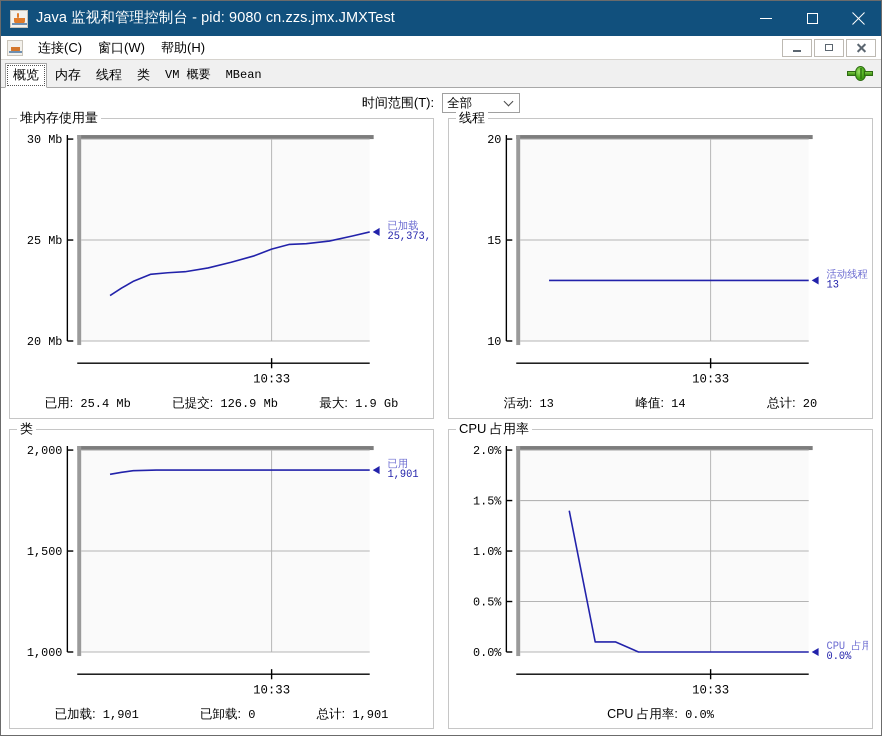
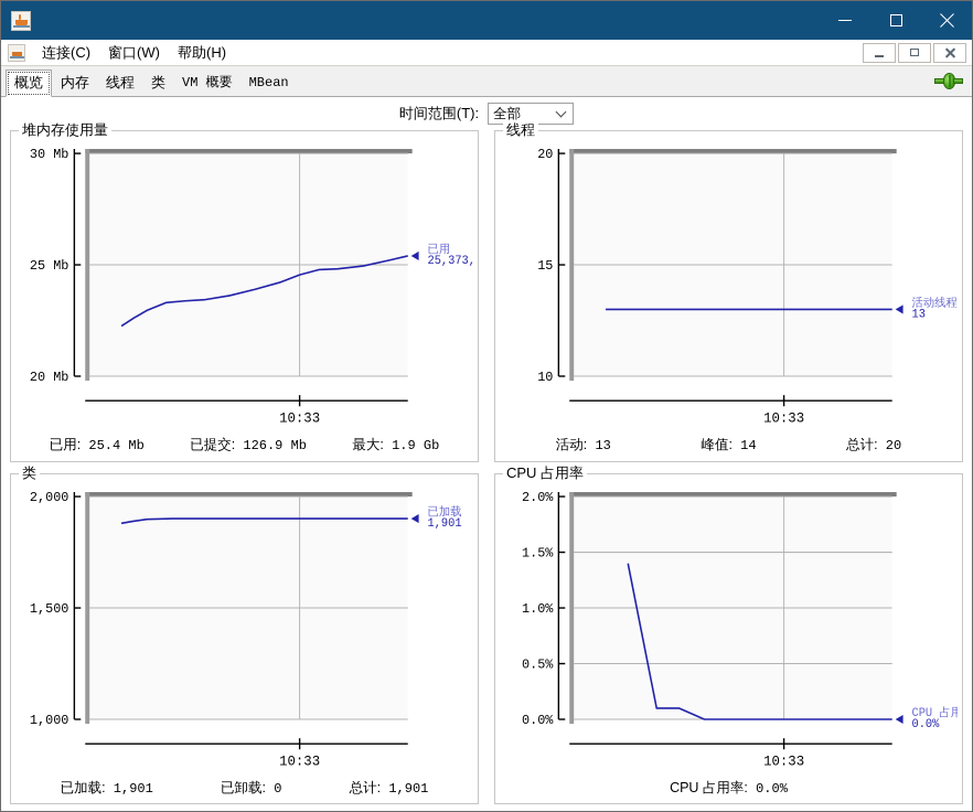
- Java 监视和管理控制台 - pid: 9080 cn.zzs.jmx.JMXTest
  连接(C)
  窗口(W)
  帮助(H)
  概览
  内存
  线程
  类
  VM 概要
  MBean
  时间范围(T):
  全部
  堆内存使用量
  20 Mb
  25 Mb
  30 Mb
  10:33
- 已加载
+ 已用
  25,373,
  已用: 25.4 Mb
  已提交: 126.9 Mb
  最大: 1.9 Gb
  线程
  10
  15
  20
  10:33
  活动线程
  13
  活动: 13
  峰值: 14
  总计: 20
  类
  1,000
  1,500
  2,000
  10:33
- 已用
+ 已加载
  1,901
  已加载: 1,901
  已卸载: 0
  总计: 1,901
  CPU 占用率
  0.0%
  0.5%
  1.0%
  1.5%
  2.0%
  10:33
  CPU 占用
  0.0%
  CPU 占用率: 0.0%
